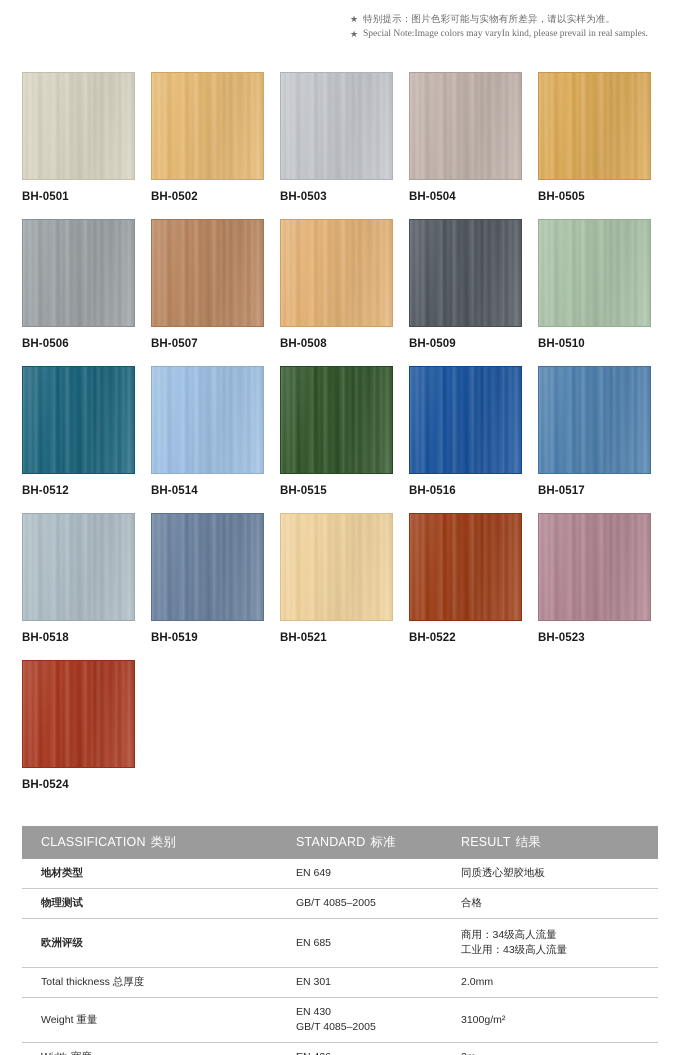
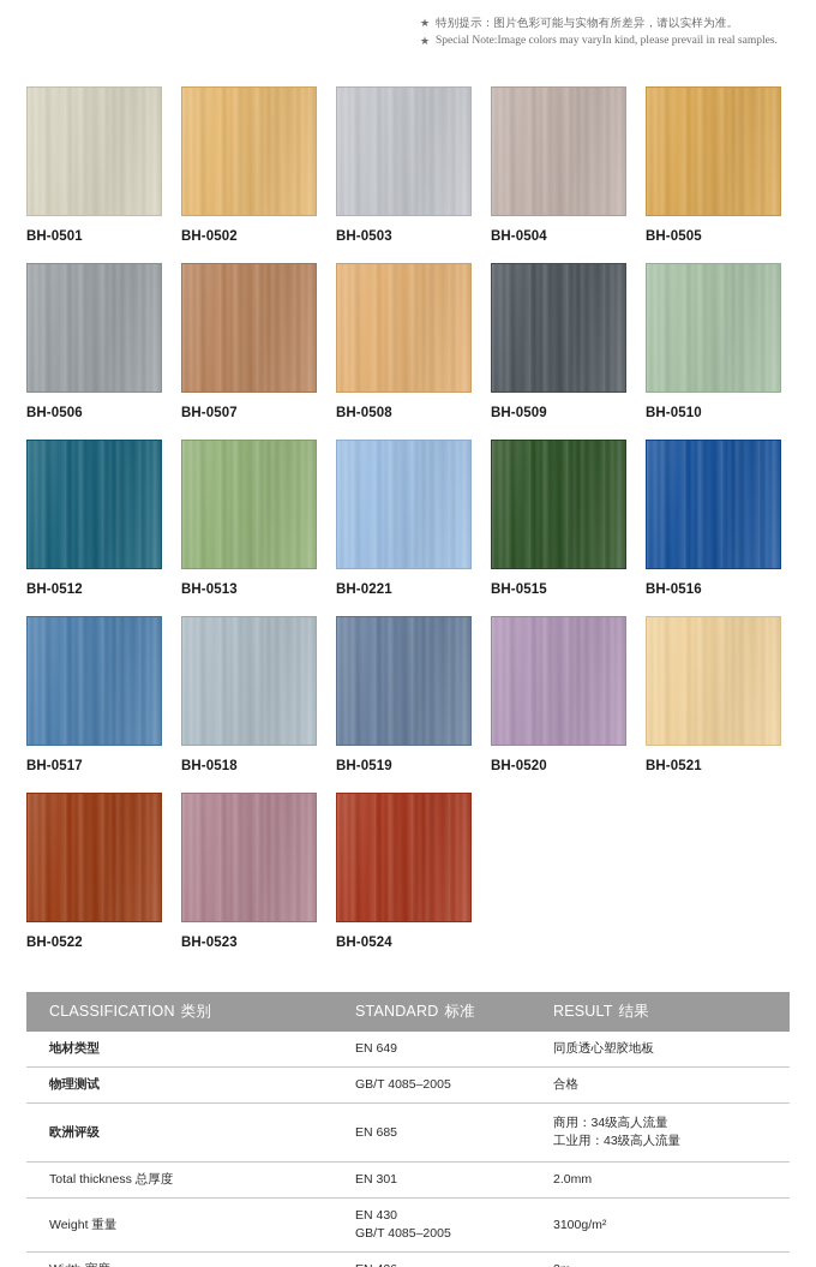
  ★
  特别提示：图片色彩可能与实物有所差异，请以实样为准。
  ★
  Special Note:Image colors may varyIn kind, please prevail in real samples.
  BH-0501
  BH-0502
  BH-0503
  BH-0504
  BH-0505
  BH-0506
  BH-0507
  BH-0508
  BH-0509
  BH-0510
  BH-0512
+ BH-0513
- BH-0514
+ BH-0221
  BH-0515
  BH-0516
  BH-0517
  BH-0518
  BH-0519
+ BH-0520
  BH-0521
  BH-0522
  BH-0523
  BH-0524
  CLASSIFICATION 类别	STANDARD 标准	RESULT 结果
  地材类型	EN 649	同质透心塑胶地板
  物理测试	GB/T 4085–2005	合格
  欧洲评级	EN 685	商用：34级高人流量工业用：43级高人流量
  Total thickness 总厚度	EN 301	2.0mm
  Weight 重量	EN 430GB/T 4085–2005	3100g/m²
